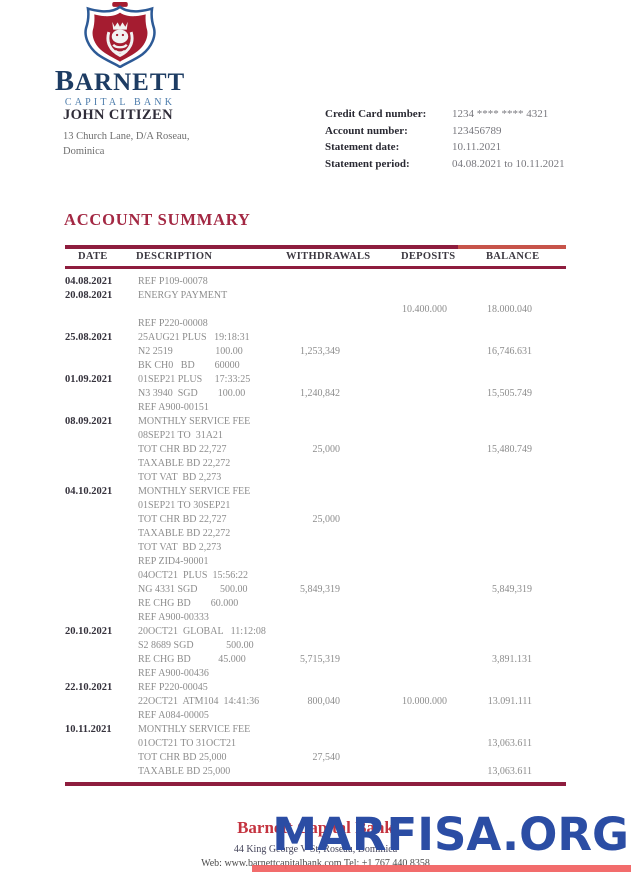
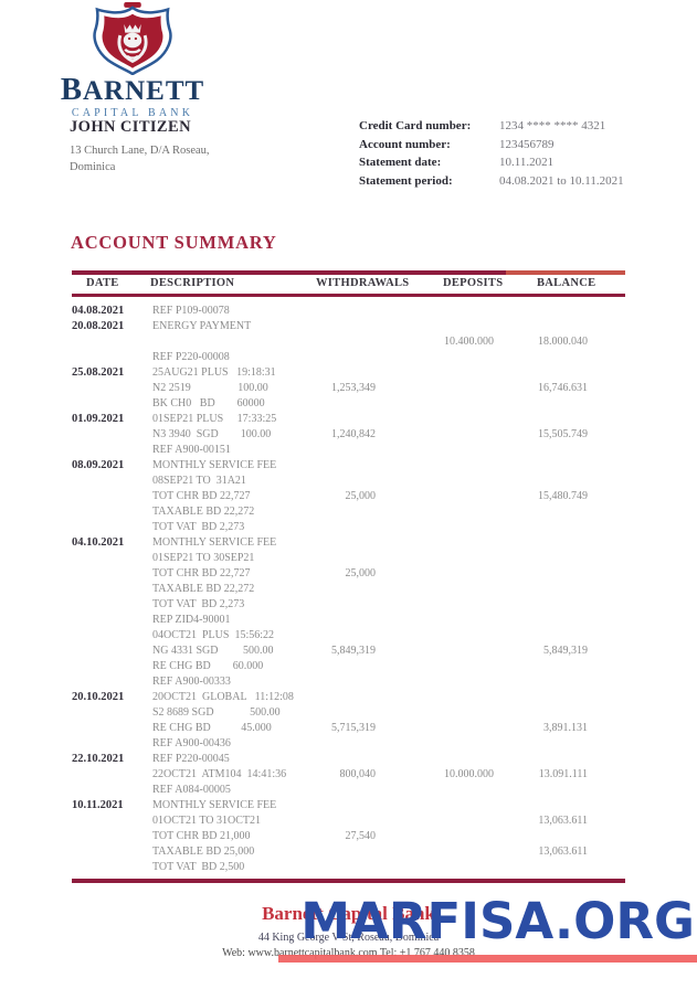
  BARNETT
  CAPITAL BANK
  JOHN CITIZEN
  13 Church Lane, D/A Roseau,
  Dominica
  Credit Card number:
  1234 **** **** 4321
  Account number:
  123456789
  Statement date:
  10.11.2021
  Statement period:
  04.08.2021 to 10.11.2021
  ACCOUNT SUMMARY
  DATE
  DESCRIPTION
  WITHDRAWALS
  DEPOSITS
  BALANCE
  04.08.2021
  REF P109-00078
  20.08.2021
  ENERGY PAYMENT
  10.400.000
  18.000.040
  REF P220-00008
  25.08.2021
  25AUG21 PLUS 19:18:31
  N2 2519 100.00
  1,253,349
  16,746.631
  BK CH0 BD 60000
  01.09.2021
  01SEP21 PLUS 17:33:25
  N3 3940 SGD 100.00
  1,240,842
  15,505.749
  REF A900-00151
  08.09.2021
  MONTHLY SERVICE FEE
  08SEP21 TO 31A21
  TOT CHR BD 22,727
  25,000
  15,480.749
  TAXABLE BD 22,272
  TOT VAT BD 2,273
  04.10.2021
  MONTHLY SERVICE FEE
  01SEP21 TO 30SEP21
  TOT CHR BD 22,727
  25,000
  TAXABLE BD 22,272
  TOT VAT BD 2,273
  REP ZID4-90001
  04OCT21 PLUS 15:56:22
  NG 4331 SGD 500.00
  5,849,319
  5,849,319
  RE CHG BD 60.000
  REF A900-00333
  20.10.2021
  20OCT21 GLOBAL 11:12:08
  S2 8689 SGD 500.00
  RE CHG BD 45.000
  5,715,319
  3,891.131
  REF A900-00436
  22.10.2021
  REF P220-00045
  22OCT21 ATM104 14:41:36
  800,040
  10.000.000
  13.091.111
  REF A084-00005
  10.11.2021
  MONTHLY SERVICE FEE
  01OCT21 TO 31OCT21
  13,063.611
- TOT CHR BD 25,000
+ TOT CHR BD 21,000
  27,540
  TAXABLE BD 25,000
  13,063.611
+ TOT VAT BD 2,500
  Barnett Capital Bank
  44 King George V St, Roseau, Dominica
  Web: www.barnettcapitalbank.com Tel: +1 767 440 8358
  MARFISA.ORG
